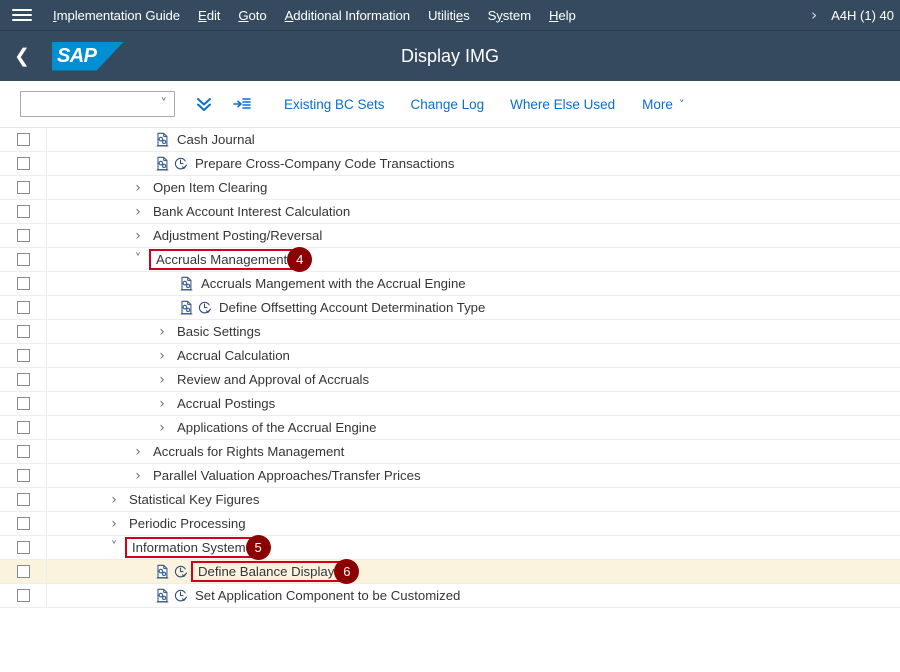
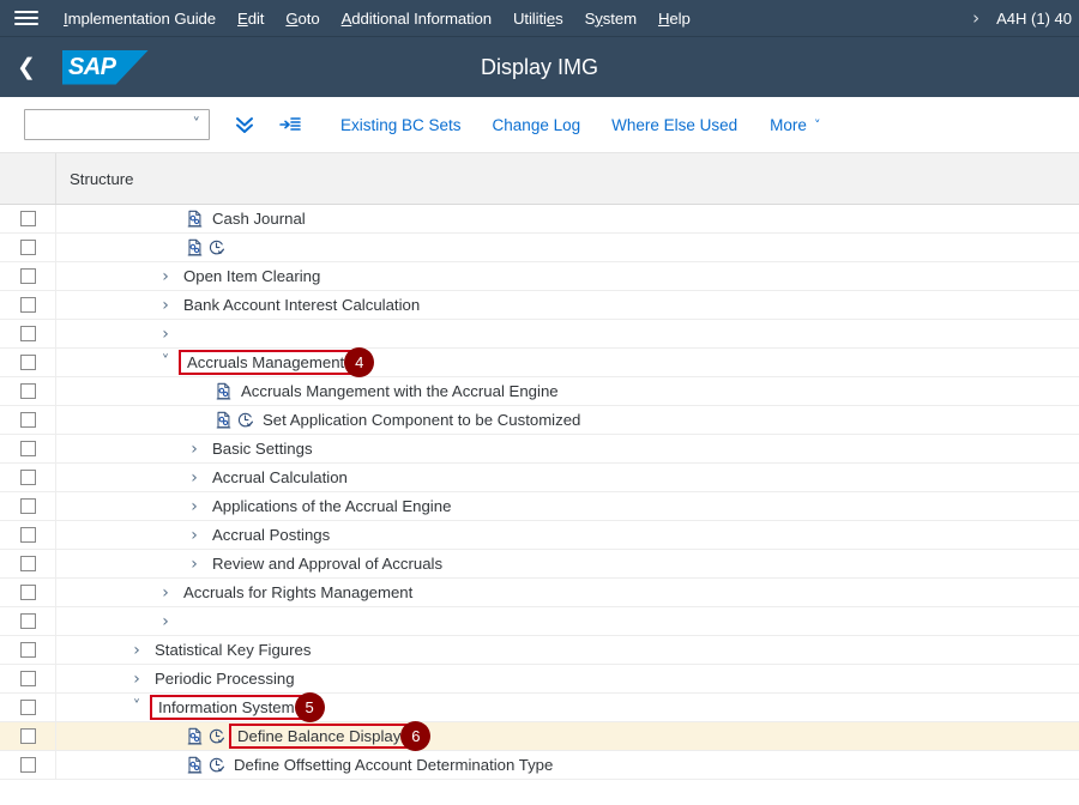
  Implementation Guide
  Edit
  Goto
  Additional Information
  Utilities
  System
  Help
  ›
  A4H (1) 40
  ❮
  SAP
  Display IMG
  ˅
  Existing BC Sets
  Change Log
  Where Else Used
  More
  ˅
+ Structure
  Cash Journal
- Prepare Cross-Company Code Transactions
  ›
  Open Item Clearing
  ›
  Bank Account Interest Calculation
  ›
- Adjustment Posting/Reversal
  ˅
  Accruals Management
  4
  Accruals Mangement with the Accrual Engine
- Define Offsetting Account Determination Type
+ Set Application Component to be Customized
  ›
  Basic Settings
  ›
  Accrual Calculation
  ›
- Review and Approval of Accruals
+ Applications of the Accrual Engine
  ›
  Accrual Postings
  ›
- Applications of the Accrual Engine
+ Review and Approval of Accruals
  ›
  Accruals for Rights Management
  ›
- Parallel Valuation Approaches/Transfer Prices
  ›
  Statistical Key Figures
  ›
  Periodic Processing
  ˅
  Information System
  5
  Define Balance Display
  6
- Set Application Component to be Customized
+ Define Offsetting Account Determination Type
